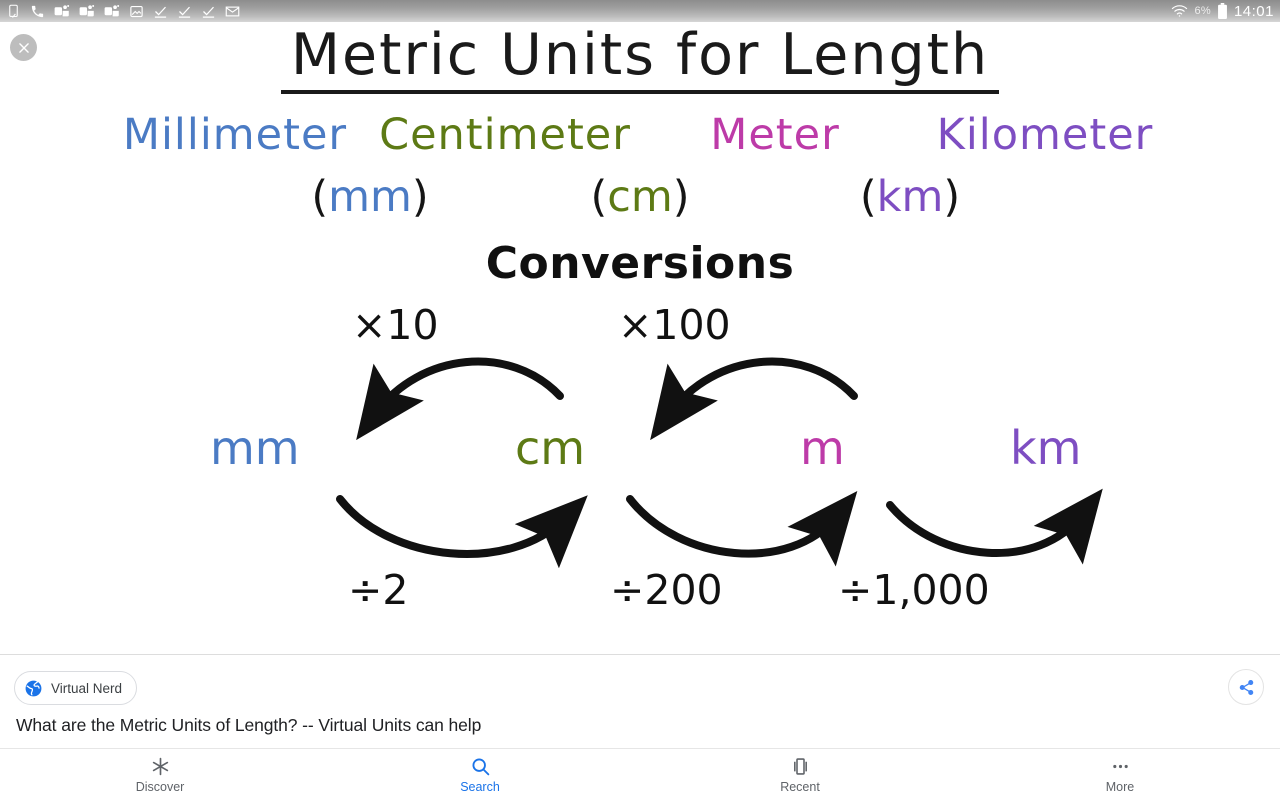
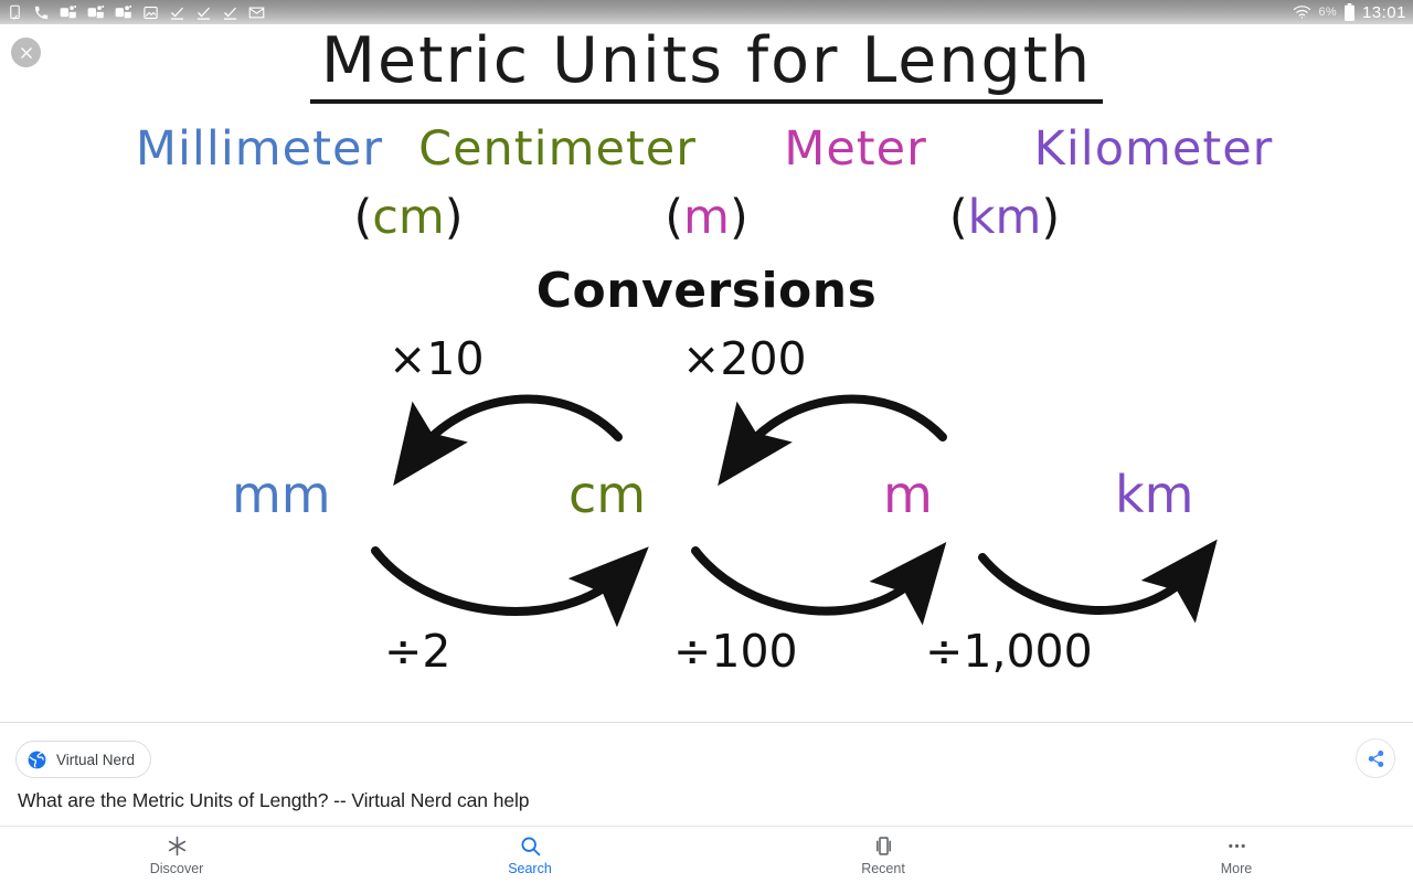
  6%
- 14:01
+ 13:01
  Metric Units for Length
  Millimeter
  Centimeter
  Meter
  Kilometer
- (mm)
  (cm)
+ (m)
  (km)
  Conversions
  ×10
- ×100
+ ×200
  mm
  cm
  m
  km
  ÷2
- ÷200
+ ÷100
  ÷1,000
  Virtual Nerd
- What are the Metric Units of Length? -- Virtual Units can help
+ What are the Metric Units of Length? -- Virtual Nerd can help
  Discover
  Search
  Recent
  More
